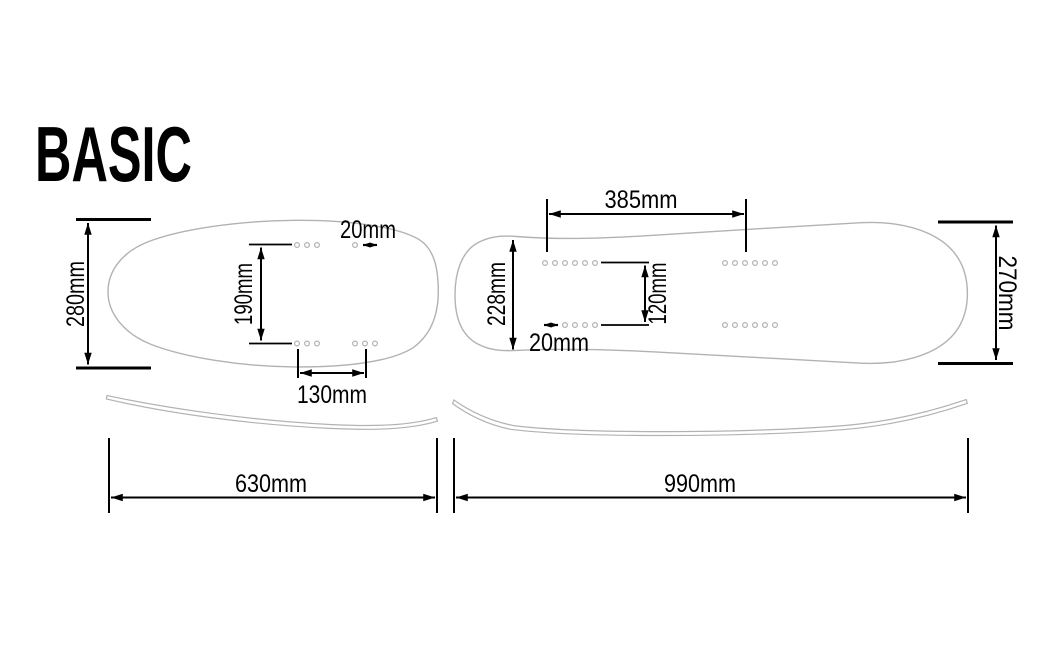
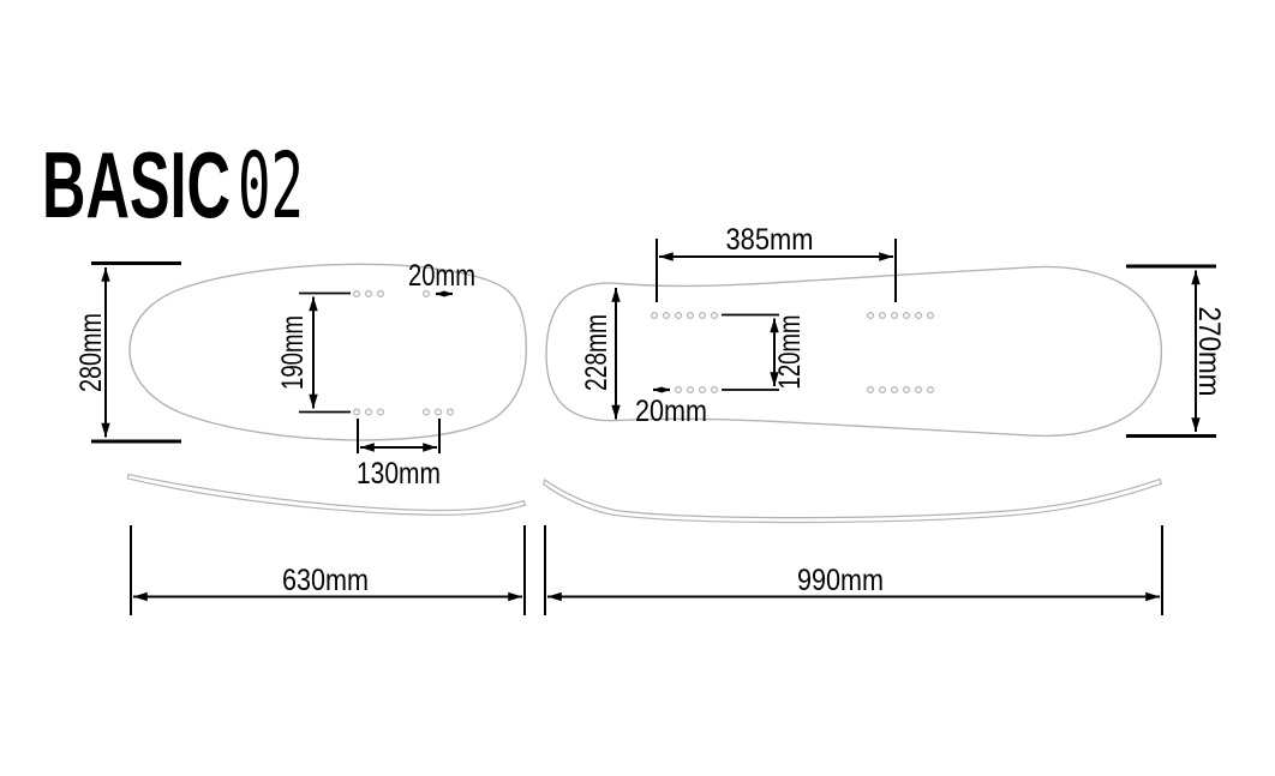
  BASIC
+ 02
  20mm
  130mm
  630mm
  385mm
  20mm
  990mm
